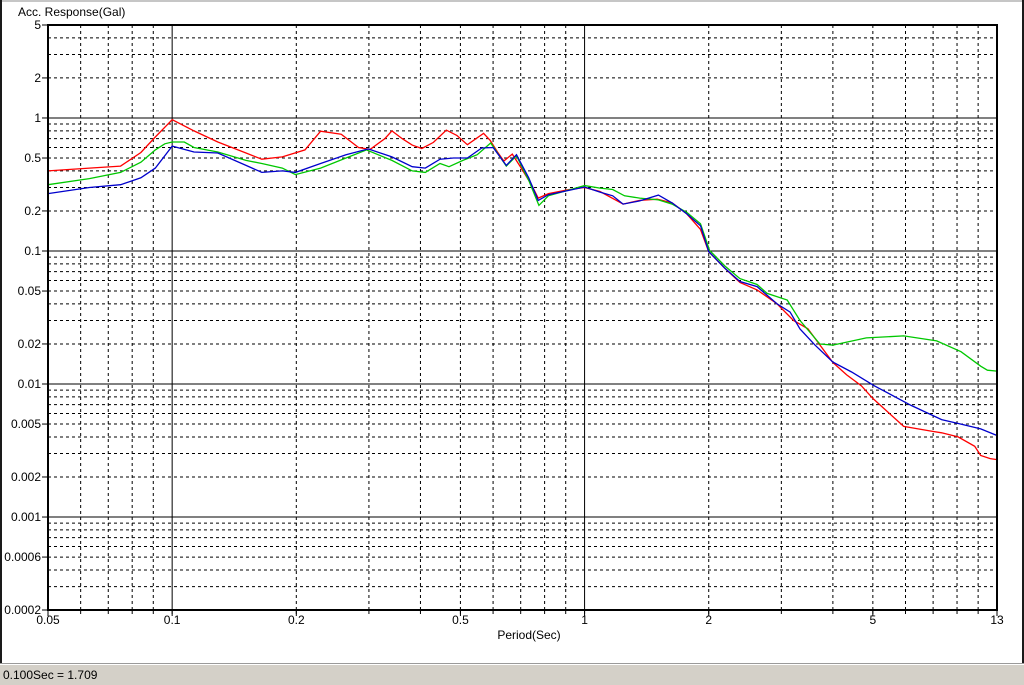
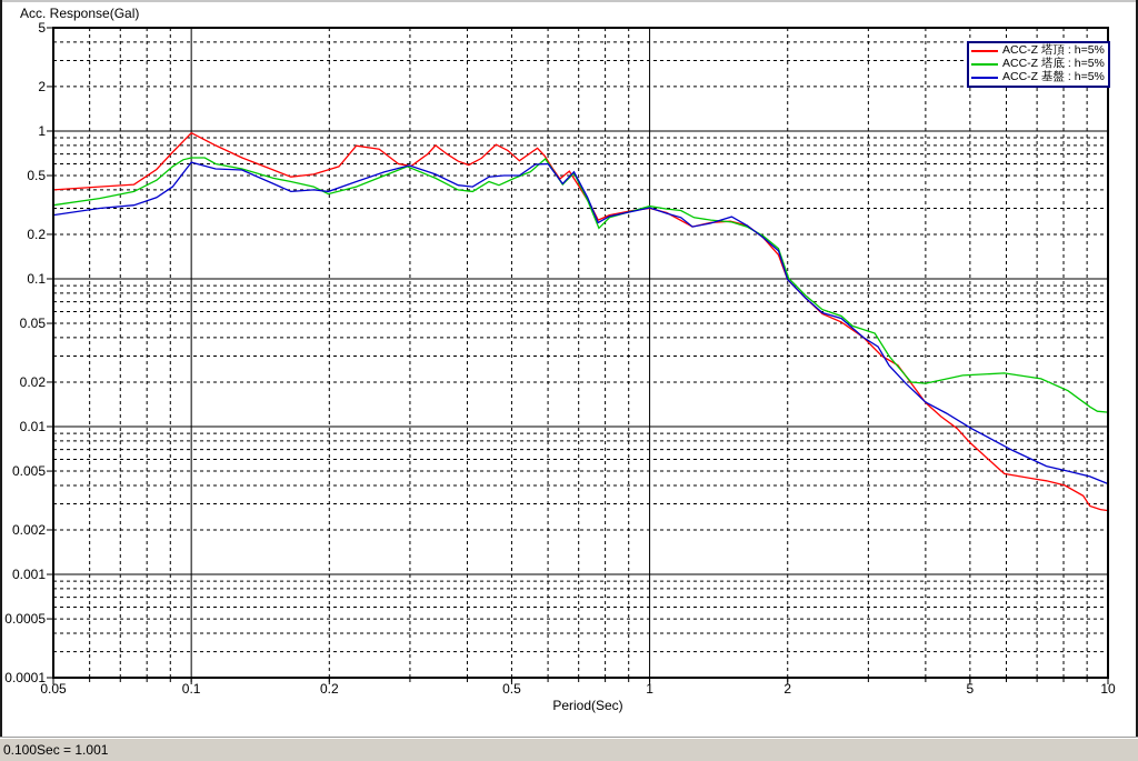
  Acc. Response(Gal)
  0.05
  0.1
  0.2
  0.5
  1
  2
  5
- 13
+ 10
  5
  2
  1
  0.5
  0.2
  0.1
  0.05
  0.02
  0.01
  0.005
  0.002
  0.001
- 0.0006
+ 0.0005
- 0.0002
+ 0.0001
  Period(Sec)
+ ACC-Z 塔頂 : h=5%
+ ACC-Z 塔底 : h=5%
+ ACC-Z 基盤 : h=5%
- 0.100Sec = 1.709
+ 0.100Sec = 1.001
